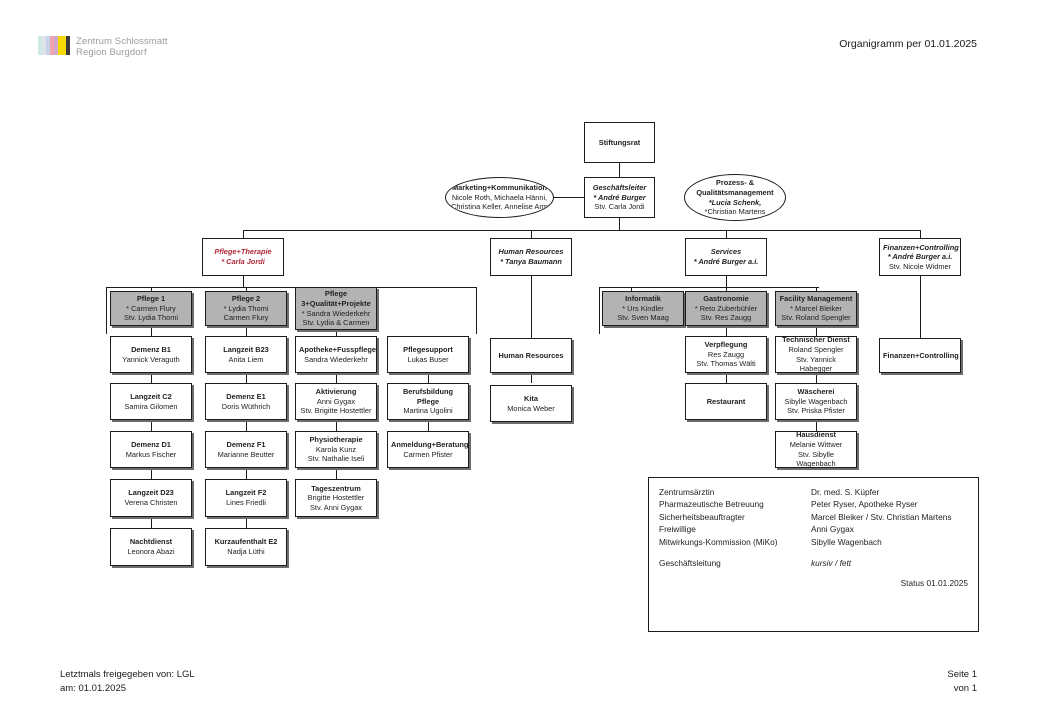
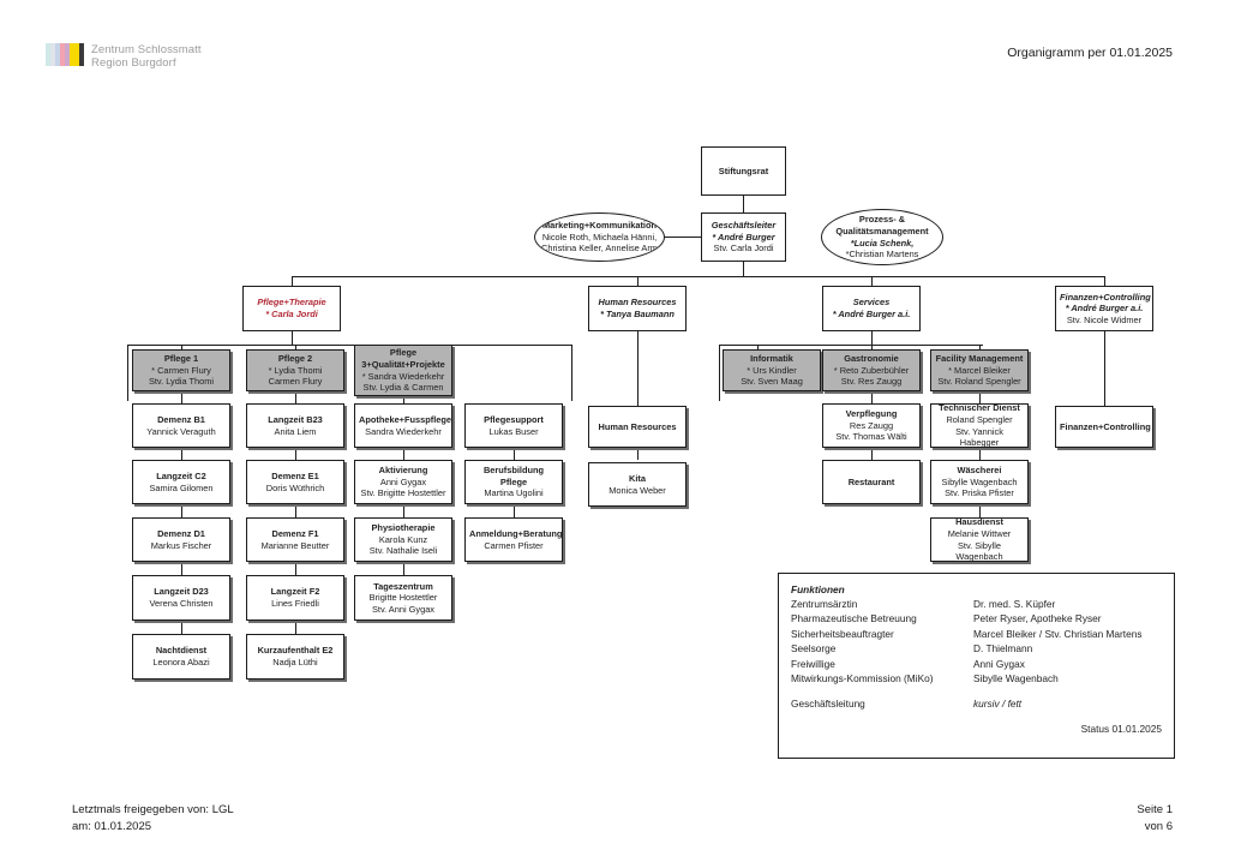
  Zentrum Schlossmatt
  Region Burgdorf
  Organigramm per 01.01.2025
  Stiftungsrat
  Marketing+Kommunikation
  Nicole Roth, Michaela Hänni,
  Christina Keller, Annelise Arm
  Geschäftsleiter
  * André Burger
  Stv. Carla Jordi
  Prozess- &
  Qualitätsmanagement
  *Lucia Schenk,
  *Christian Martens
  Pflege+Therapie
  * Carla Jordi
  Human Resources
  * Tanya Baumann
  Services
  * André Burger a.i.
  Finanzen+Controlling
  * André Burger a.i.
  Stv. Nicole Widmer
  Pflege 1
  * Carmen Flury
  Stv. Lydia Thomi
  Pflege 2
  * Lydia Thomi
  Carmen Flury
  Pflege
  3+Qualität+Projekte
  * Sandra Wiederkehr
  Stv. Lydia & Carmen
  Demenz B1
  Yannick Veraguth
  Langzeit C2
  Samira Gilomen
  Demenz D1
  Markus Fischer
  Langzeit D23
  Verena Christen
  Nachtdienst
  Leonora Abazi
  Langzeit B23
  Anita Liem
  Demenz E1
  Doris Wüthrich
  Demenz F1
  Marianne Beutter
  Langzeit F2
  Lines Friedli
  Kurzaufenthalt E2
  Nadja Lüthi
  Apotheke+Fusspflege
  Sandra Wiederkehr
  Aktivierung
  Anni Gygax
  Stv. Brigitte Hostettler
  Physiotherapie
  Karola Kunz
  Stv. Nathalie Iseli
  Tageszentrum
  Brigitte Hostettler
  Stv. Anni Gygax
  Pflegesupport
  Lukas Buser
  Berufsbildung Pflege
  Martina Ugolini
  Anmeldung+Beratung
  Carmen Pfister
  Human Resources
  Kita
  Monica Weber
  Informatik
  * Urs Kindler
  Stv. Sven Maag
  Gastronomie
  * Reto Zuberbühler
  Stv. Res Zaugg
  Facility Management
  * Marcel Bleiker
  Stv. Roland Spengler
  Verpflegung
  Res Zaugg
  Stv. Thomas Wälti
  Restaurant
  Technischer Dienst
  Roland Spengler
  Stv. Yannick Habegger
  Wäscherei
  Sibylle Wagenbach
  Stv. Priska Pfister
  Hausdienst
  Melanie Wittwer
  Stv. Sibylle Wagenbach
  Finanzen+Controlling
+ Funktionen
  Zentrumsärztin	Dr. med. S. Küpfer
  Pharmazeutische Betreuung	Peter Ryser, Apotheke Ryser
  Sicherheitsbeauftragter	Marcel Bleiker / Stv. Christian Martens
+ Seelsorge	D. Thielmann
  Freiwillige	Anni Gygax
  Mitwirkungs-Kommission (MiKo)	Sibylle Wagenbach
  Geschäftsleitung	kursiv / fett
  Status 01.01.2025
  Letztmals freigegeben von: LGL
  am: 01.01.2025
  Seite 1
- von 1
+ von 6
